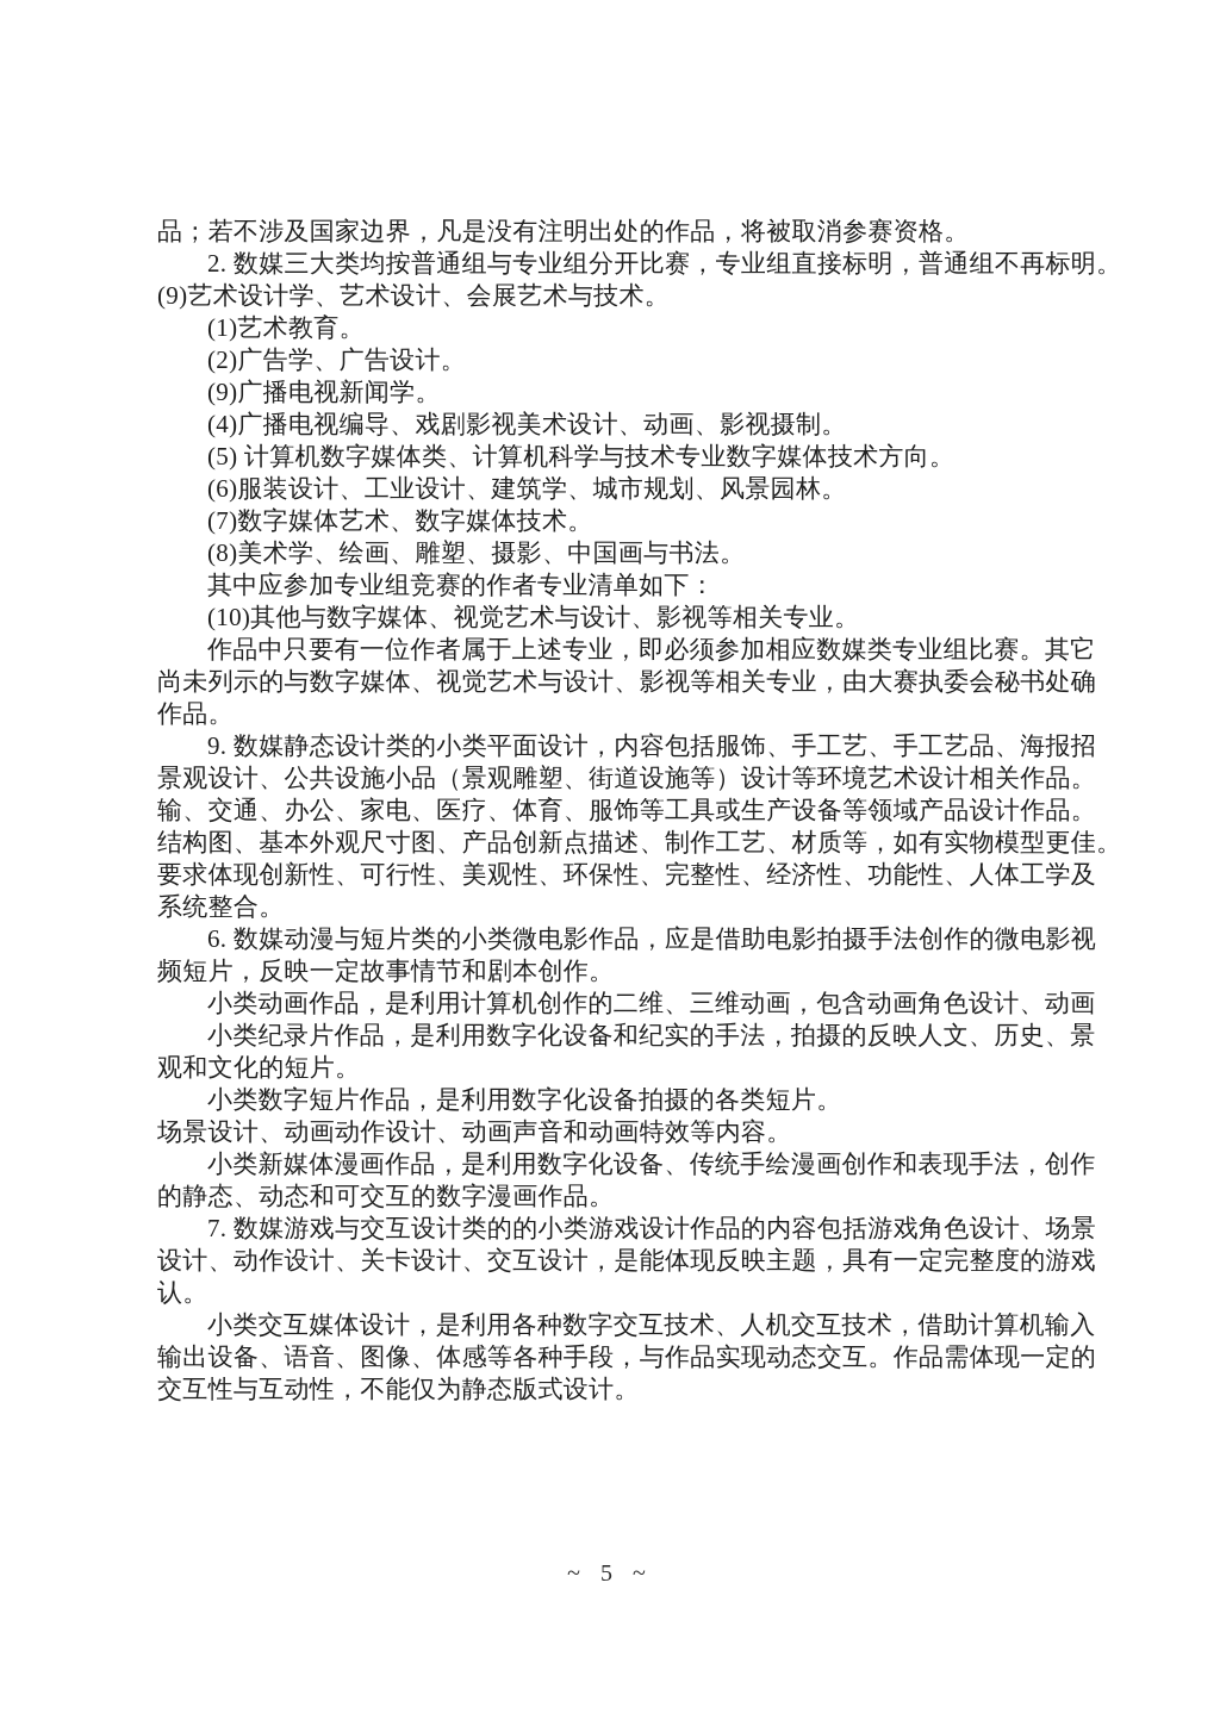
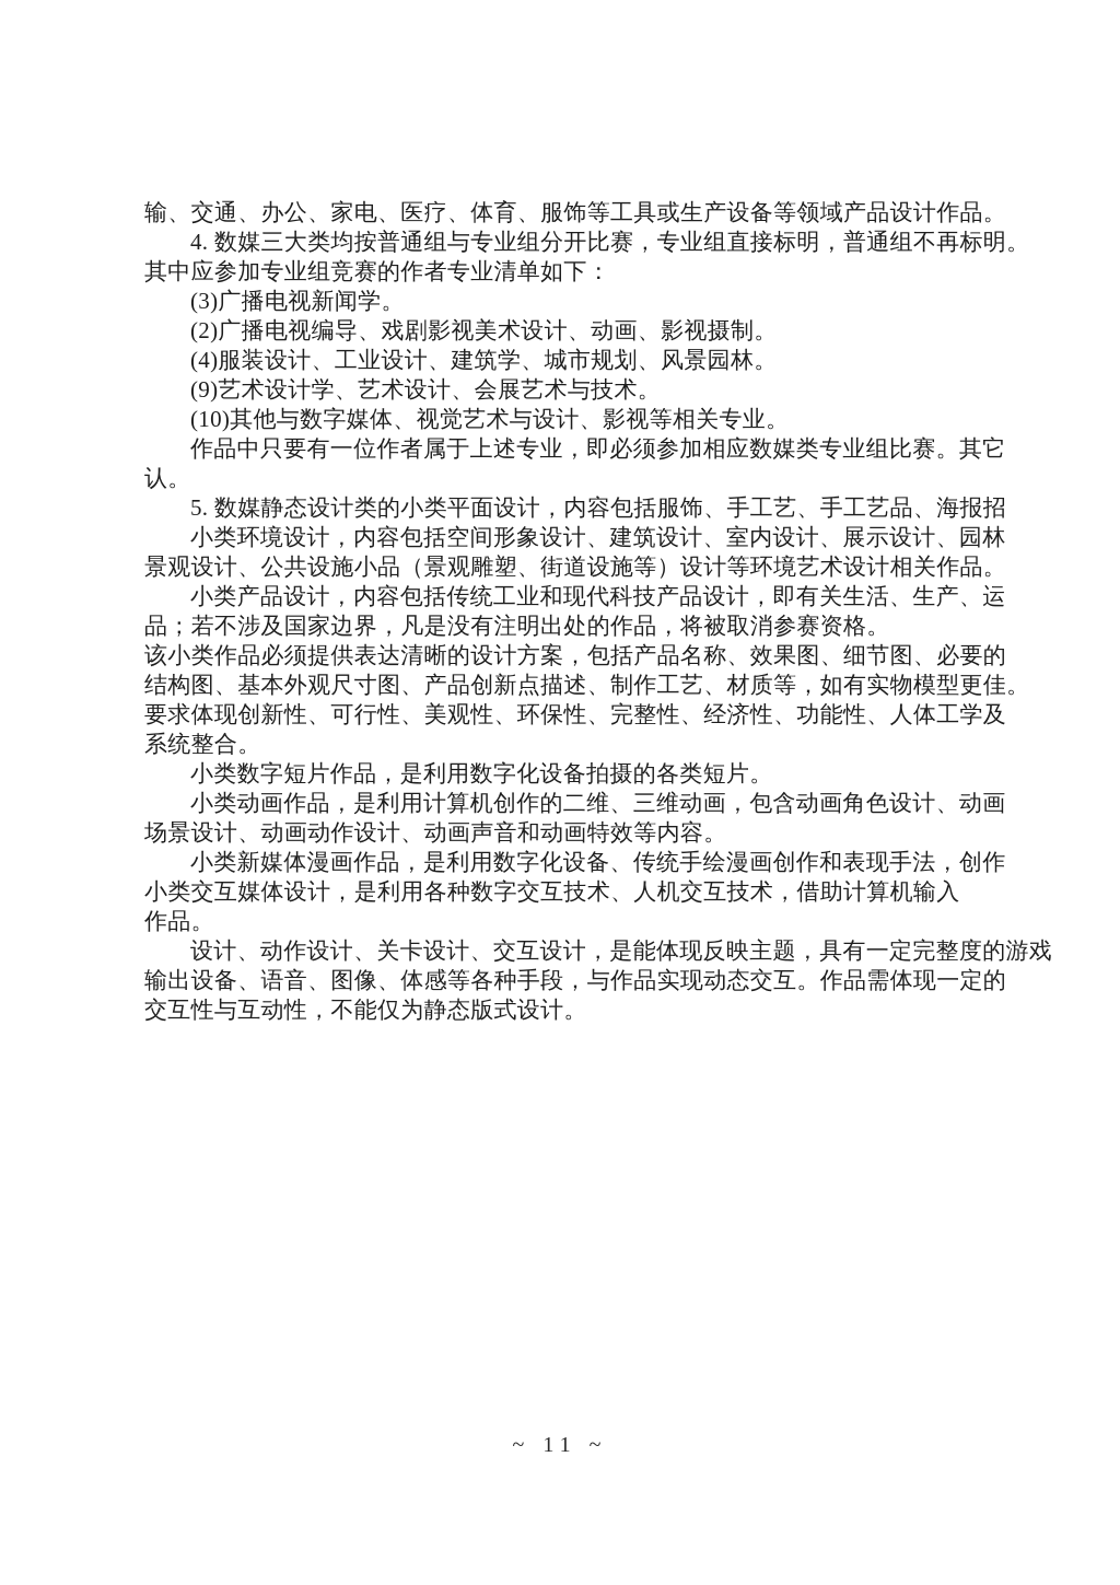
- 品；若不涉及国家边界，凡是没有注明出处的作品，将被取消参赛资格。
+ 输、交通、办公、家电、医疗、体育、服饰等工具或生产设备等领域产品设计作品。
- 2. 数媒三大类均按普通组与专业组分开比赛，专业组直接标明，普通组不再标明。
+ 4. 数媒三大类均按普通组与专业组分开比赛，专业组直接标明，普通组不再标明。
- (9)艺术设计学、艺术设计、会展艺术与技术。
+ 其中应参加专业组竞赛的作者专业清单如下：
- (1)艺术教育。
- (2)广告学、广告设计。
- (9)广播电视新闻学。
+ (3)广播电视新闻学。
- (4)广播电视编导、戏剧影视美术设计、动画、影视摄制。
+ (2)广播电视编导、戏剧影视美术设计、动画、影视摄制。
- (5) 计算机数字媒体类、计算机科学与技术专业数字媒体技术方向。
- (6)服装设计、工业设计、建筑学、城市规划、风景园林。
+ (4)服装设计、工业设计、建筑学、城市规划、风景园林。
- (7)数字媒体艺术、数字媒体技术。
- (8)美术学、绘画、雕塑、摄影、中国画与书法。
- 其中应参加专业组竞赛的作者专业清单如下：
+ (9)艺术设计学、艺术设计、会展艺术与技术。
  (10)其他与数字媒体、视觉艺术与设计、影视等相关专业。
  作品中只要有一位作者属于上述专业，即必须参加相应数媒类专业组比赛。其它
- 尚未列示的与数字媒体、视觉艺术与设计、影视等相关专业，由大赛执委会秘书处确
- 作品。
+ 认。
- 9. 数媒静态设计类的小类平面设计，内容包括服饰、手工艺、手工艺品、海报招
+ 5. 数媒静态设计类的小类平面设计，内容包括服饰、手工艺、手工艺品、海报招
+ 小类环境设计，内容包括空间形象设计、建筑设计、室内设计、展示设计、园林
  景观设计、公共设施小品（景观雕塑、街道设施等）设计等环境艺术设计相关作品。
+ 小类产品设计，内容包括传统工业和现代科技产品设计，即有关生活、生产、运
- 输、交通、办公、家电、医疗、体育、服饰等工具或生产设备等领域产品设计作品。
+ 品；若不涉及国家边界，凡是没有注明出处的作品，将被取消参赛资格。
+ 该小类作品必须提供表达清晰的设计方案，包括产品名称、效果图、细节图、必要的
  结构图、基本外观尺寸图、产品创新点描述、制作工艺、材质等，如有实物模型更佳。
  要求体现创新性、可行性、美观性、环保性、完整性、经济性、功能性、人体工学及
  系统整合。
- 6. 数媒动漫与短片类的小类微电影作品，应是借助电影拍摄手法创作的微电影视
- 频短片，反映一定故事情节和剧本创作。
- 小类动画作品，是利用计算机创作的二维、三维动画，包含动画角色设计、动画
+ 小类数字短片作品，是利用数字化设备拍摄的各类短片。
- 小类纪录片作品，是利用数字化设备和纪实的手法，拍摄的反映人文、历史、景
- 观和文化的短片。
- 小类数字短片作品，是利用数字化设备拍摄的各类短片。
+ 小类动画作品，是利用计算机创作的二维、三维动画，包含动画角色设计、动画
  场景设计、动画动作设计、动画声音和动画特效等内容。
  小类新媒体漫画作品，是利用数字化设备、传统手绘漫画创作和表现手法，创作
- 的静态、动态和可交互的数字漫画作品。
- 7. 数媒游戏与交互设计类的的小类游戏设计作品的内容包括游戏角色设计、场景
- 设计、动作设计、关卡设计、交互设计，是能体现反映主题，具有一定完整度的游戏
+ 小类交互媒体设计，是利用各种数字交互技术、人机交互技术，借助计算机输入
- 认。
+ 作品。
- 小类交互媒体设计，是利用各种数字交互技术、人机交互技术，借助计算机输入
+ 设计、动作设计、关卡设计、交互设计，是能体现反映主题，具有一定完整度的游戏
  输出设备、语音、图像、体感等各种手段，与作品实现动态交互。作品需体现一定的
  交互性与互动性，不能仅为静态版式设计。
- ~ 5 ~
+ ~ 11 ~
